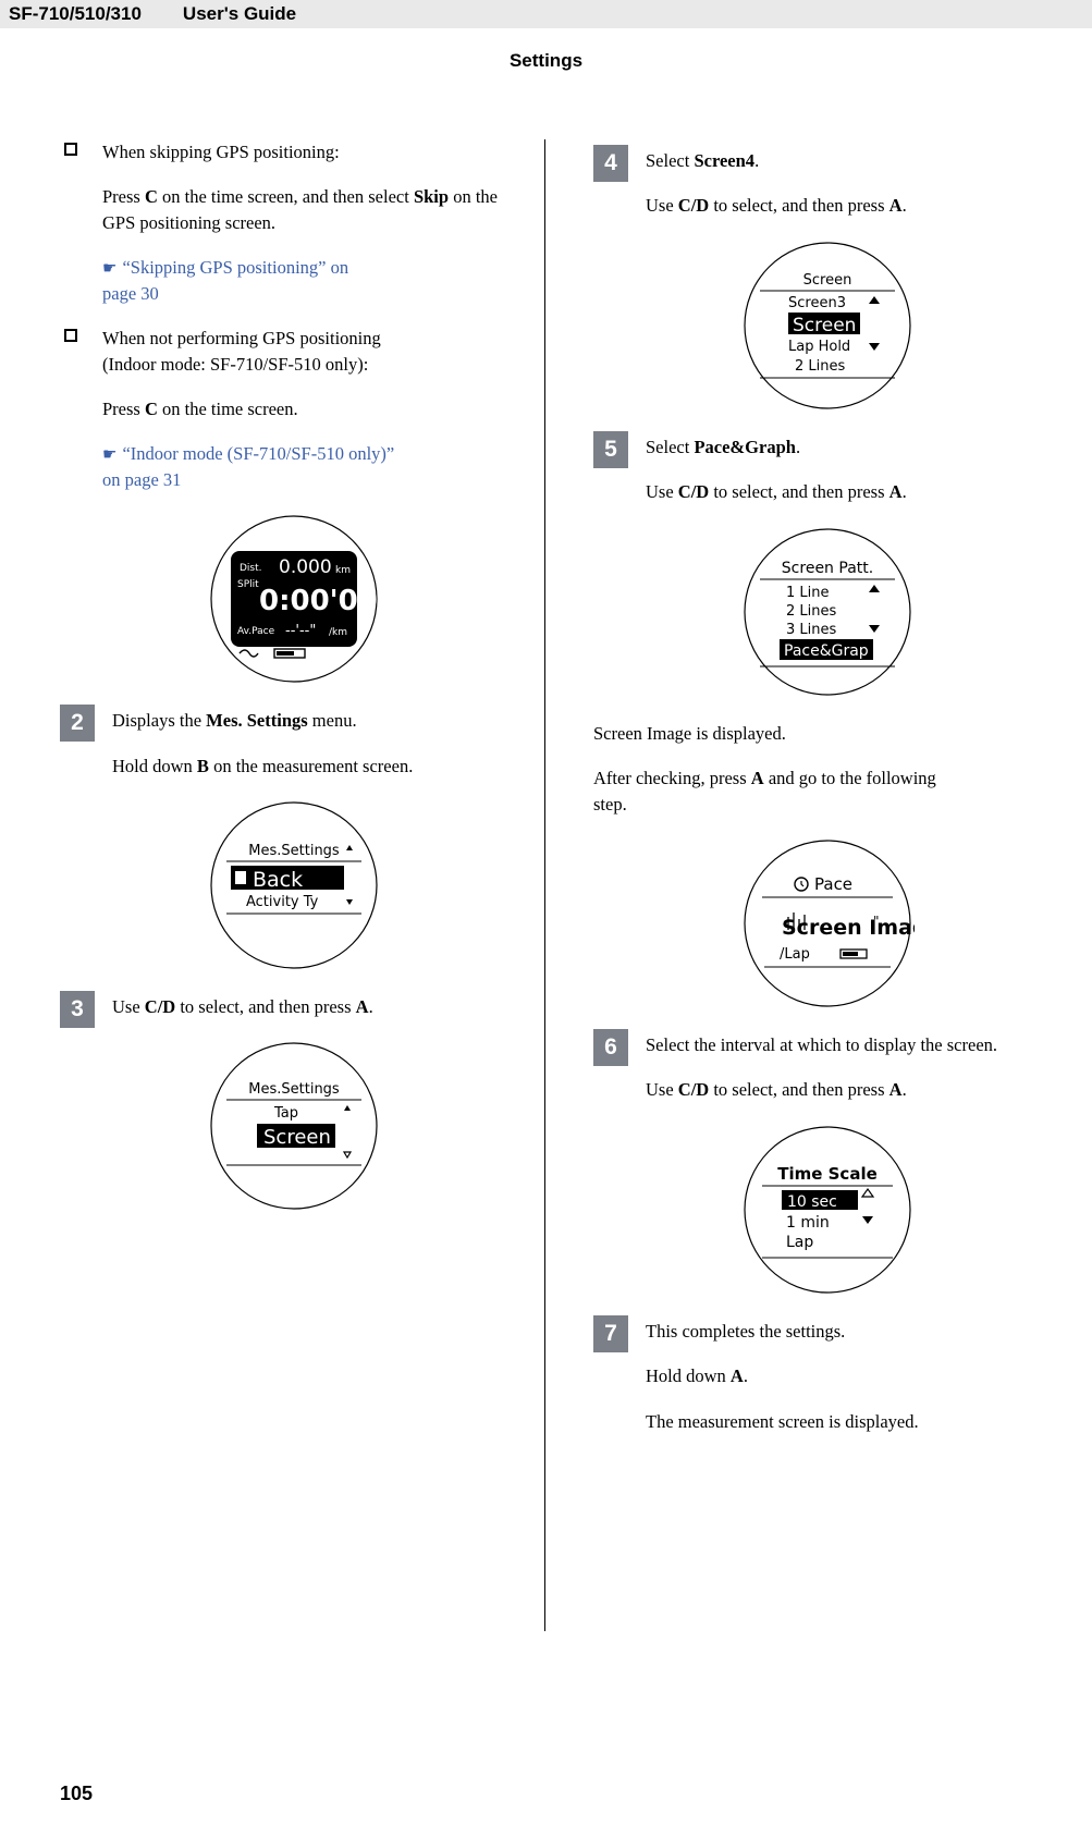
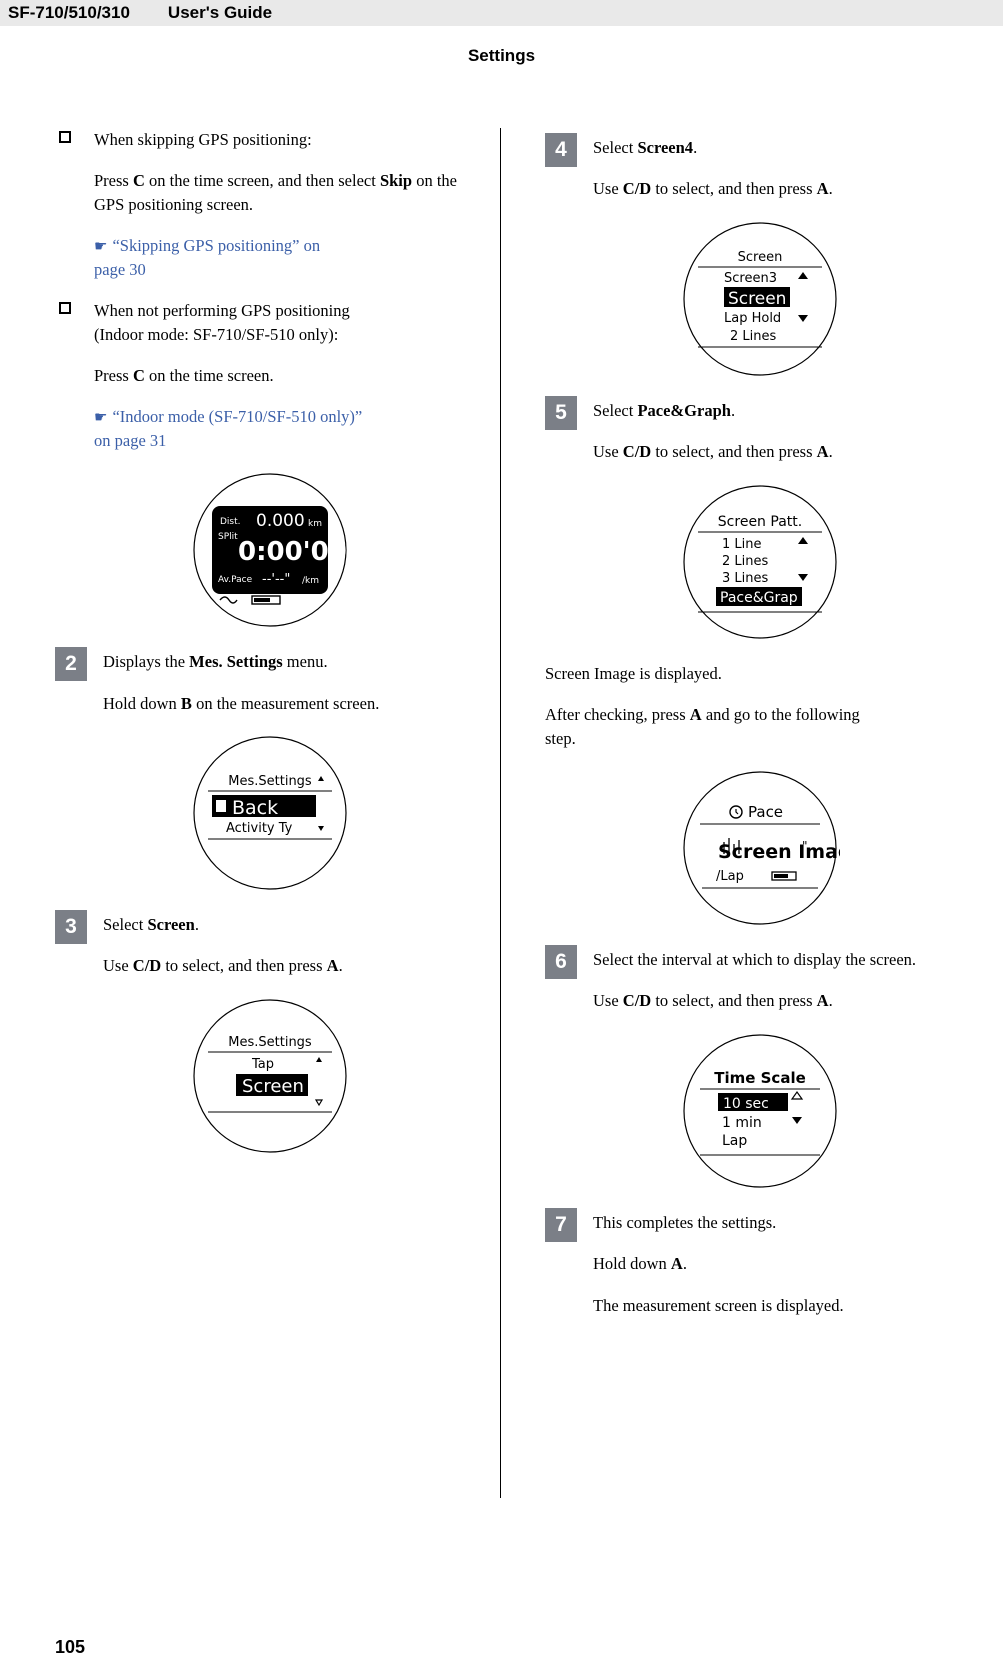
  SF-710/510/310
  User's Guide
  Settings
  When skipping GPS positioning:
  Press C on the time screen, and then select Skip on the GPS positioning screen.
  ☛ “Skipping GPS positioning” on
  page 30
  When not performing GPS positioning
  (Indoor mode: SF-710/SF-510 only):
  Press C on the time screen.
  ☛ “Indoor mode (SF-710/SF-510 only)”
  on page 31
  Dist.
  0.000
  km
  SPlit
  0:00'00
  Av.Pace
  --'--"
  /km
  2
  Displays the Mes. Settings menu.
  Hold down B on the measurement screen.
  Mes.Settings
  Back
  Activity Ty
  3
+ Select Screen.
  Use C/D to select, and then press A.
  Mes.Settings
  Tap
  Screen
  4
  Select Screen4.
  Use C/D to select, and then press A.
  Screen
  Screen3
  Screen
  Lap Hold
  2 Lines
  5
  Select Pace&Graph.
  Use C/D to select, and then press A.
  Screen Patt.
  1 Line
  2 Lines
  3 Lines
  Pace&Grap
  Screen Image is displayed.
  After checking, press A and go to the following
  step.
  Pace
  Screen Ima
  "
  /Lap
  6
  Select the interval at which to display the screen.
  Use C/D to select, and then press A.
  Time Scale
  10 sec
  1 min
  Lap
  7
  This completes the settings.
  Hold down A.
  The measurement screen is displayed.
  105
